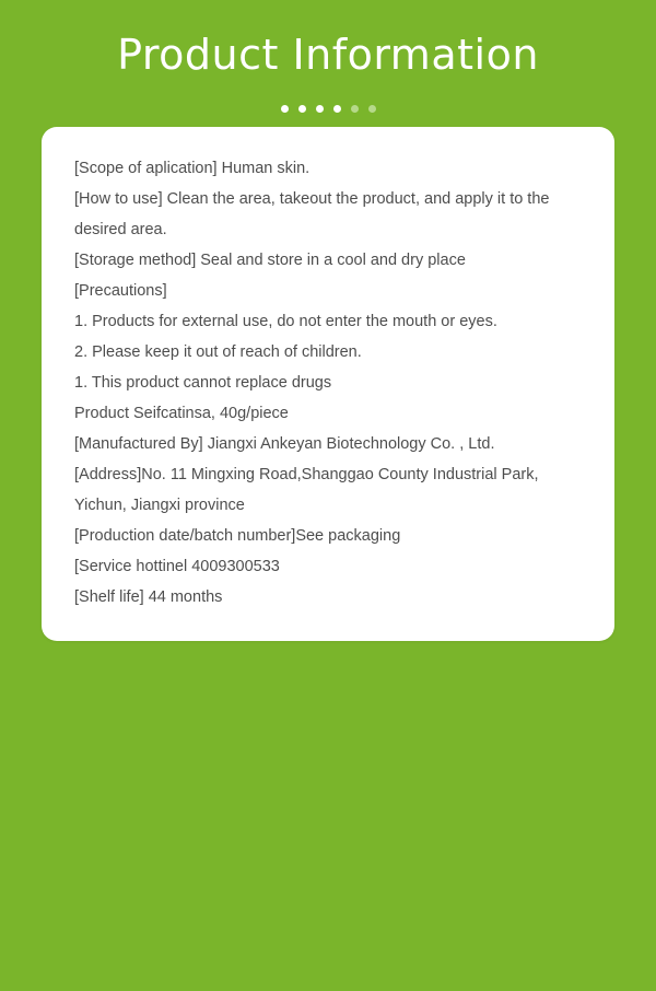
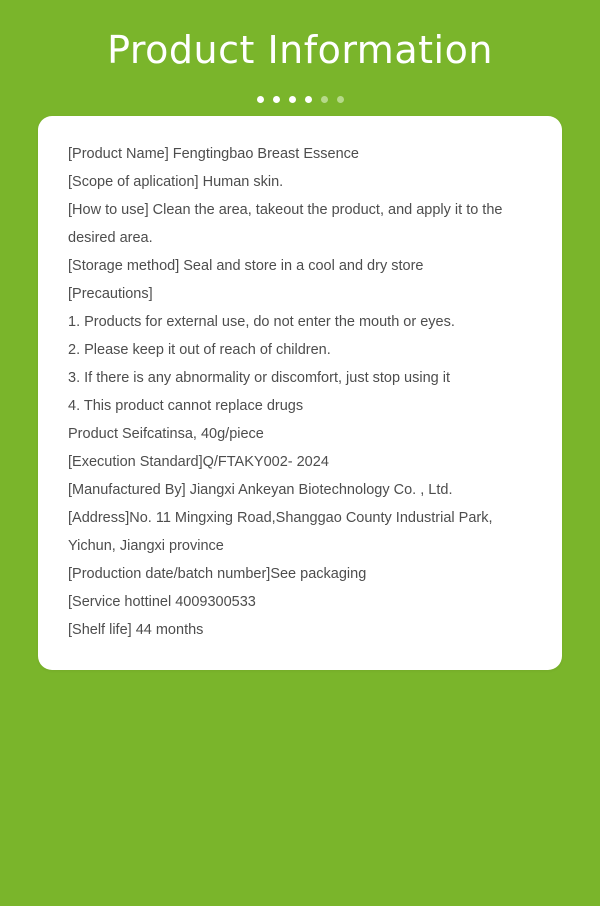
  Product Information
+ [Product Name] Fengtingbao Breast Essence
  [Scope of aplication] Human skin.
  [How to use] Clean the area, takeout the product, and apply it to the desired area.
- [Storage method] Seal and store in a cool and dry place
+ [Storage method] Seal and store in a cool and dry store
  [Precautions]
  1. Products for external use, do not enter the mouth or eyes.
  2. Please keep it out of reach of children.
+ 3. If there is any abnormality or discomfort, just stop using it
- 1. This product cannot replace drugs
+ 4. This product cannot replace drugs
  Product Seifcatinsa, 40g/piece
+ [Execution Standard]Q/FTAKY002- 2024
  [Manufactured By] Jiangxi Ankeyan Biotechnology Co. , Ltd.
  [Address]No. 11 Mingxing Road,Shanggao County Industrial Park, Yichun, Jiangxi province
  [Production date/batch number]See packaging
  [Service hottinel 4009300533
  [Shelf life] 44 months
